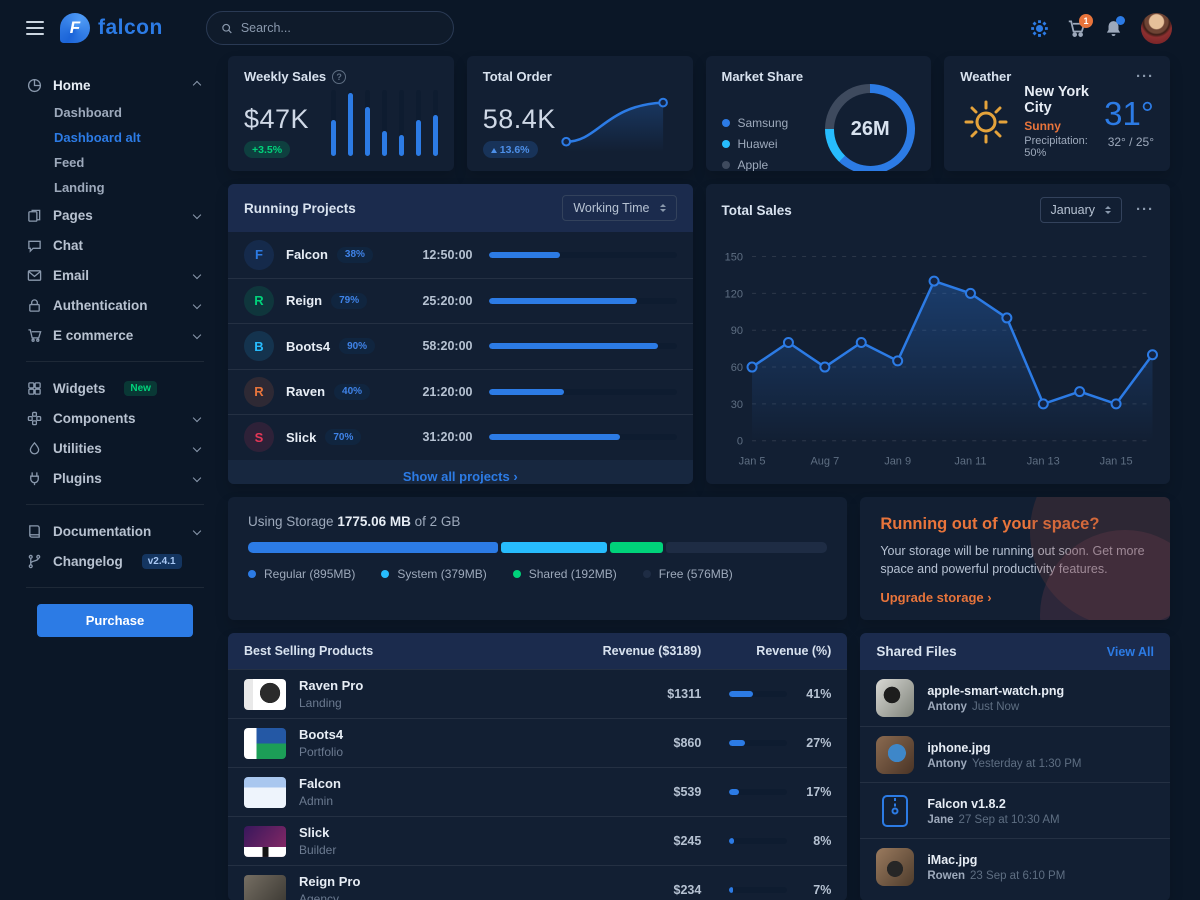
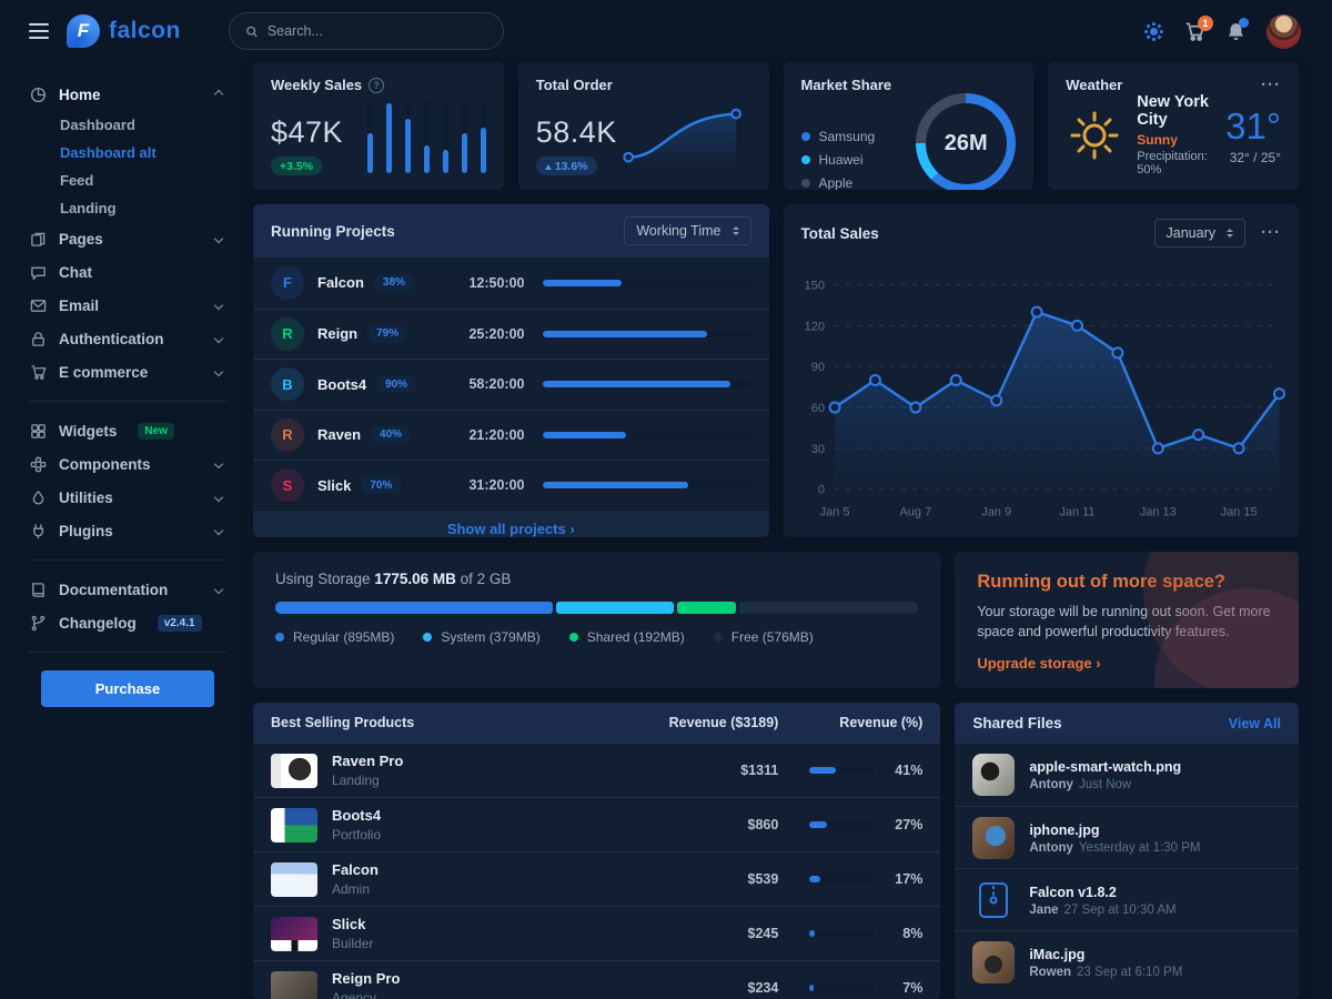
  F
  falcon
  Search...
  1
  Home
  Dashboard
  Dashboard alt
  Feed
  Landing
  Pages
  Chat
  Email
  Authentication
  E commerce
  Widgets
  New
  Components
  Utilities
  Plugins
  Documentation
  Changelog
  v2.4.1
  Purchase
  Weekly Sales
  ?
  $47K
  +3.5%
  Total Order
  58.4K
  13.6%
  Market Share
  Samsung
  Huawei
  Apple
  26M
  Weather
  ···
  New York City
  Sunny
  Precipitation: 50%
  31°
  32° / 25°
  Running Projects
  Working Time
  F
  Falcon
  38%
  12:50:00
  R
  Reign
  79%
  25:20:00
  B
  Boots4
  90%
  58:20:00
  R
  Raven
  40%
  21:20:00
  S
  Slick
  70%
  31:20:00
  Show all projects ›
  Total Sales
  January
  ···
  0
  30
  60
  90
  120
  150
  Jan 5
  Aug 7
  Jan 9
  Jan 11
  Jan 13
  Jan 15
  Using Storage 1775.06 MB of 2 GB
  Regular (895MB)
  System (379MB)
  Shared (192MB)
  Free (576MB)
- Running out of your space?
+ Running out of more space?
  Your storage will be running out soon. Get more space and powerful productivity features.
  Upgrade storage ›
  Best Selling Products
  Revenue ($3189)
  Revenue (%)
  Raven Pro
  Landing
  $1311
  41%
  Boots4
  Portfolio
  $860
  27%
  Falcon
  Admin
  $539
  17%
  Slick
  Builder
  $245
  8%
  Reign Pro
  Agency
  $234
  7%
  Shared Files
  View All
  apple-smart-watch.png
  Antony Just Now
  iphone.jpg
  Antony Yesterday at 1:30 PM
  Falcon v1.8.2
  Jane 27 Sep at 10:30 AM
  iMac.jpg
  Rowen 23 Sep at 6:10 PM
